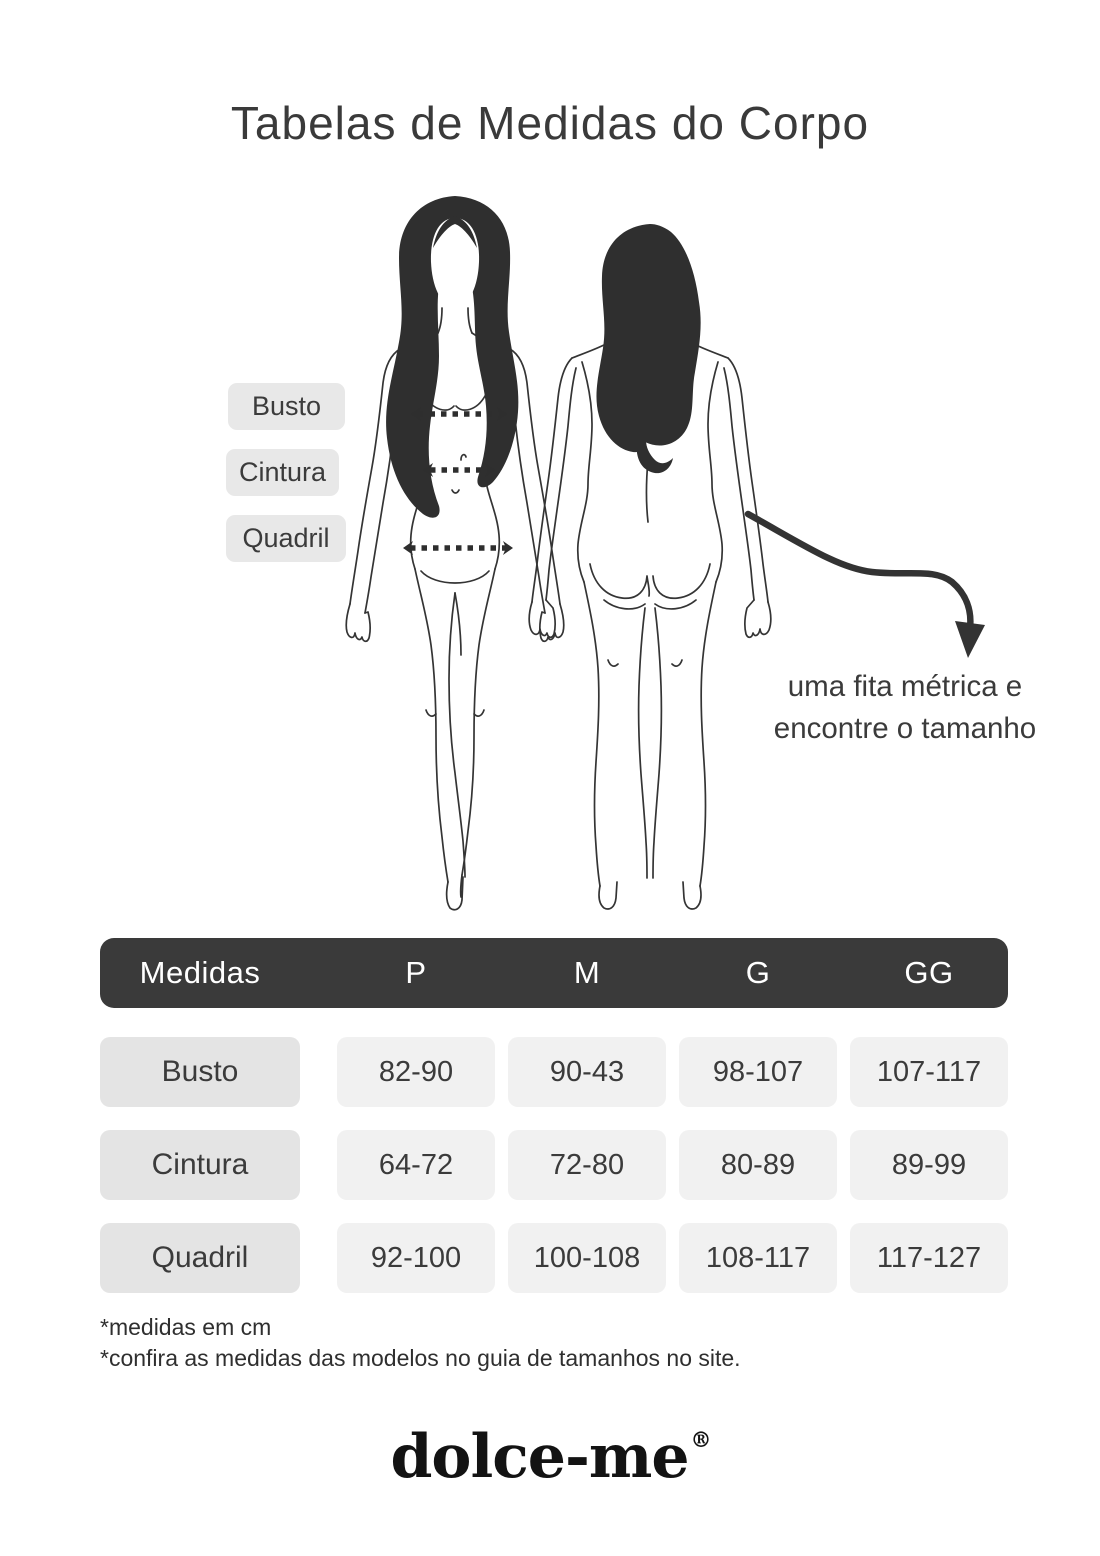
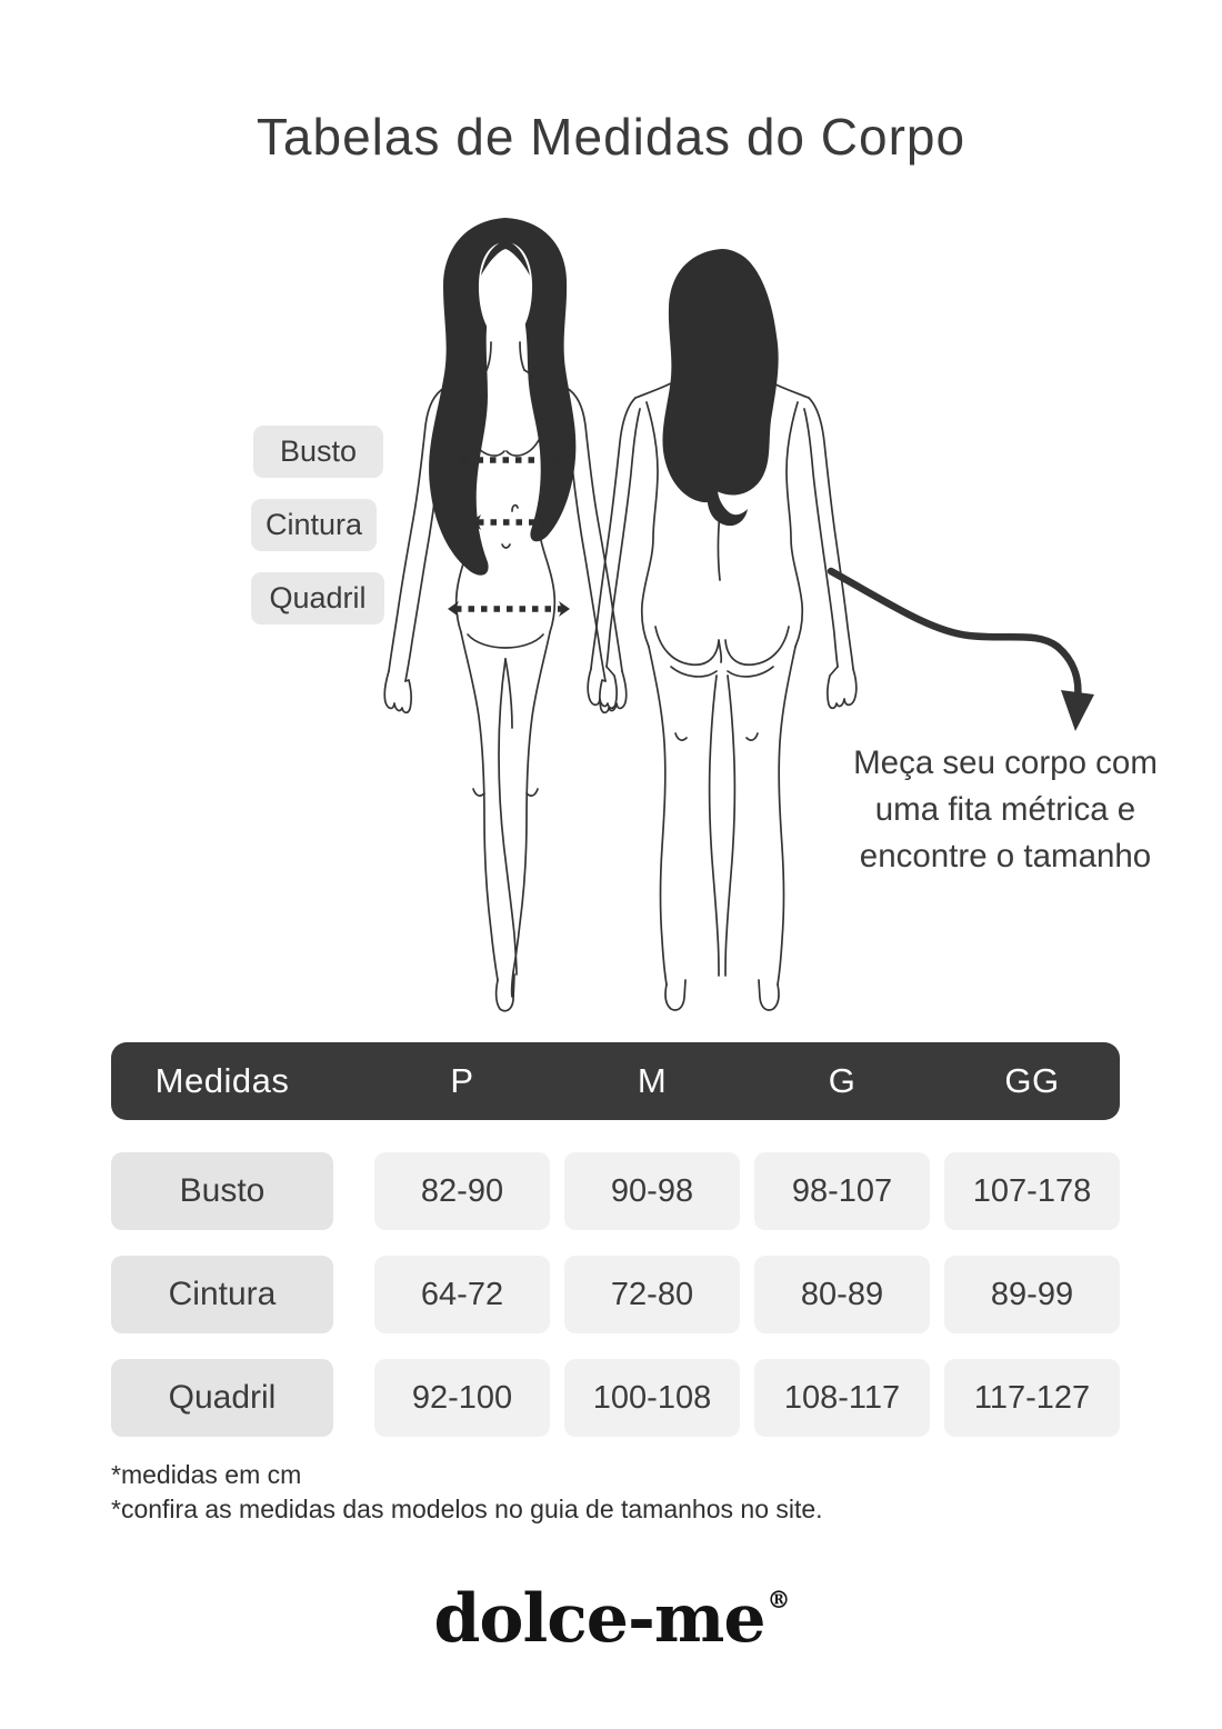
  Tabelas de Medidas do Corpo
  Busto
  Cintura
  Quadril
+ Meça seu corpo com
  uma fita métrica e
  encontre o tamanho
  Medidas
  P
  M
  G
  GG
  Busto
  82-90
- 90-43
+ 90-98
  98-107
- 107-117
+ 107-178
  Cintura
  64-72
  72-80
  80-89
  89-99
  Quadril
  92-100
  100-108
  108-117
  117-127
  *medidas em cm
  *confira as medidas das modelos no guia de tamanhos no site.
  dolce-me®
